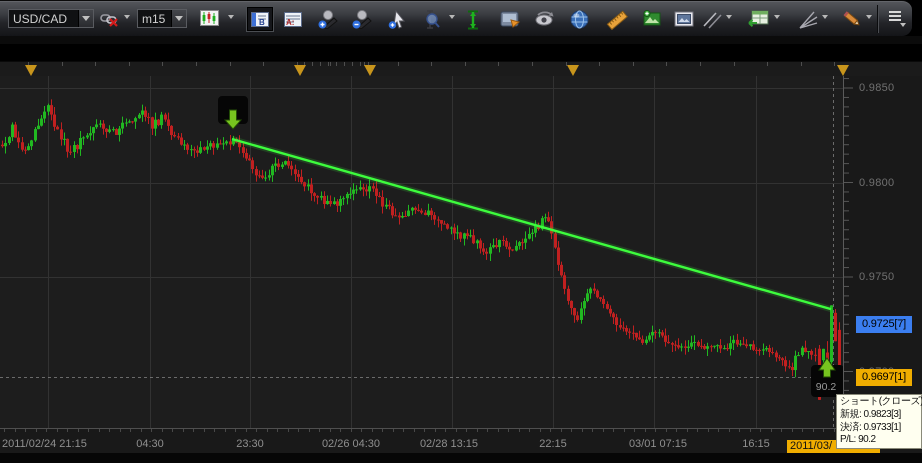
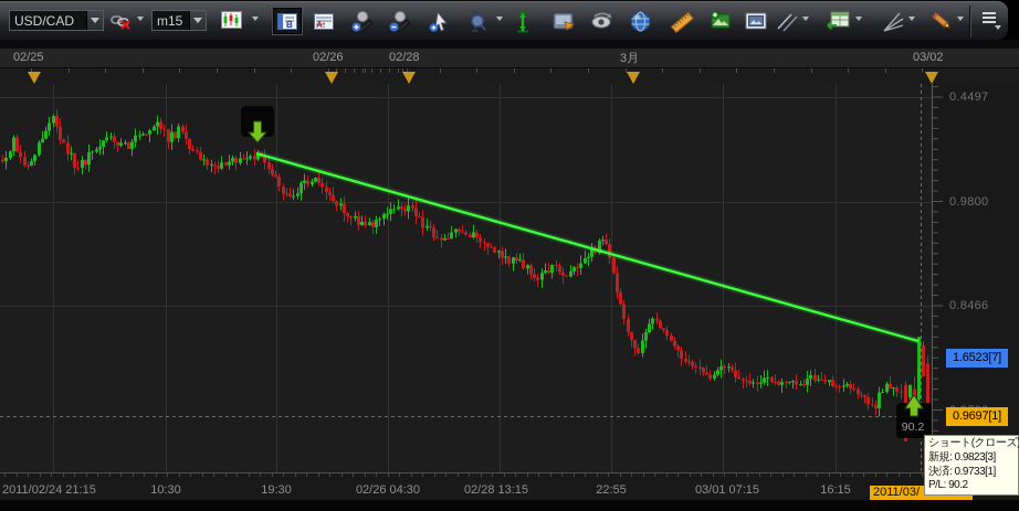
  USD/CAD
  m15
  B
  A:
+ 02/25
+ 02/26
+ 02/28
+ 3月
+ 03/02
  90.2
- 0.9850
+ 0.4497
  0.9800
- 0.9750
+ 0.8466
- 0.9725[7]
+ 1.6523[7]
  0.9697[1]
  2011/03/
  2011/02/24 21:15
- 04:30
+ 10:30
- 23:30
+ 19:30
  02/26 04:30
  02/28 13:15
- 22:15
+ 22:55
  03/01 07:15
  16:15
  ショート(クローズ
  新規: 0.9823[3]
  決済: 0.9733[1]
  P/L: 90.2
